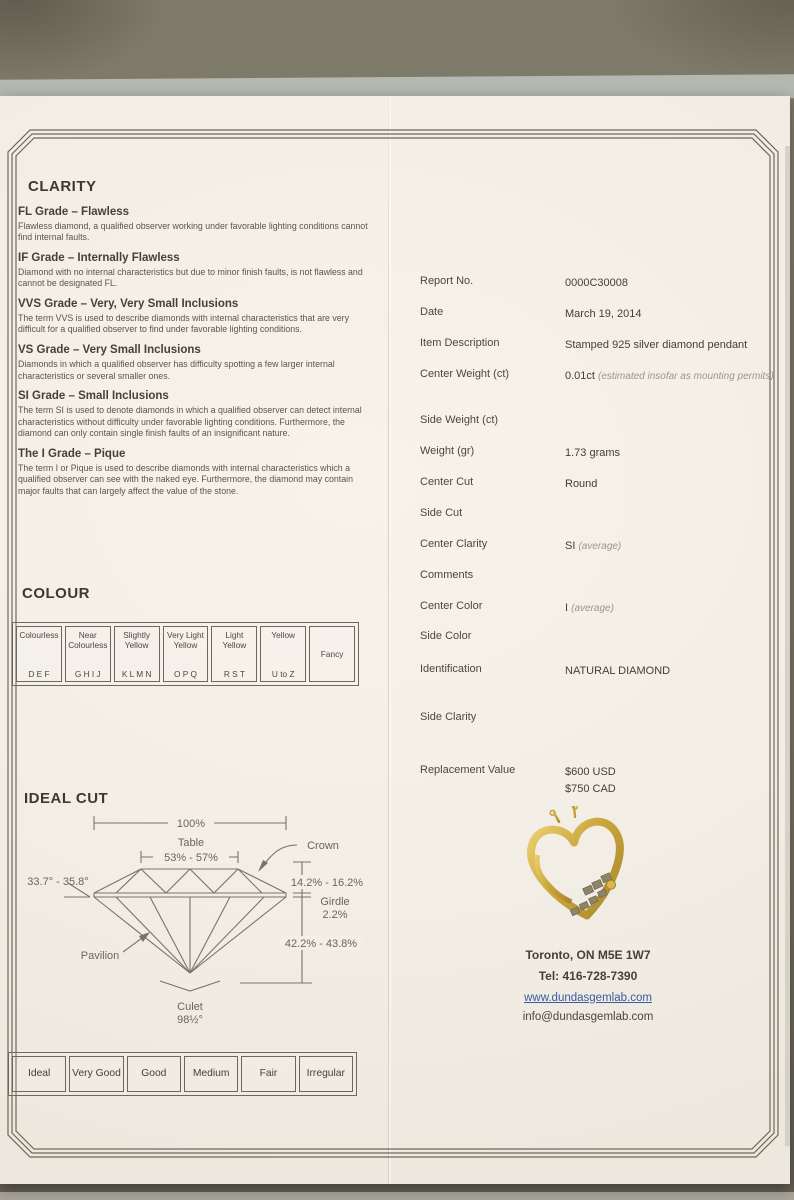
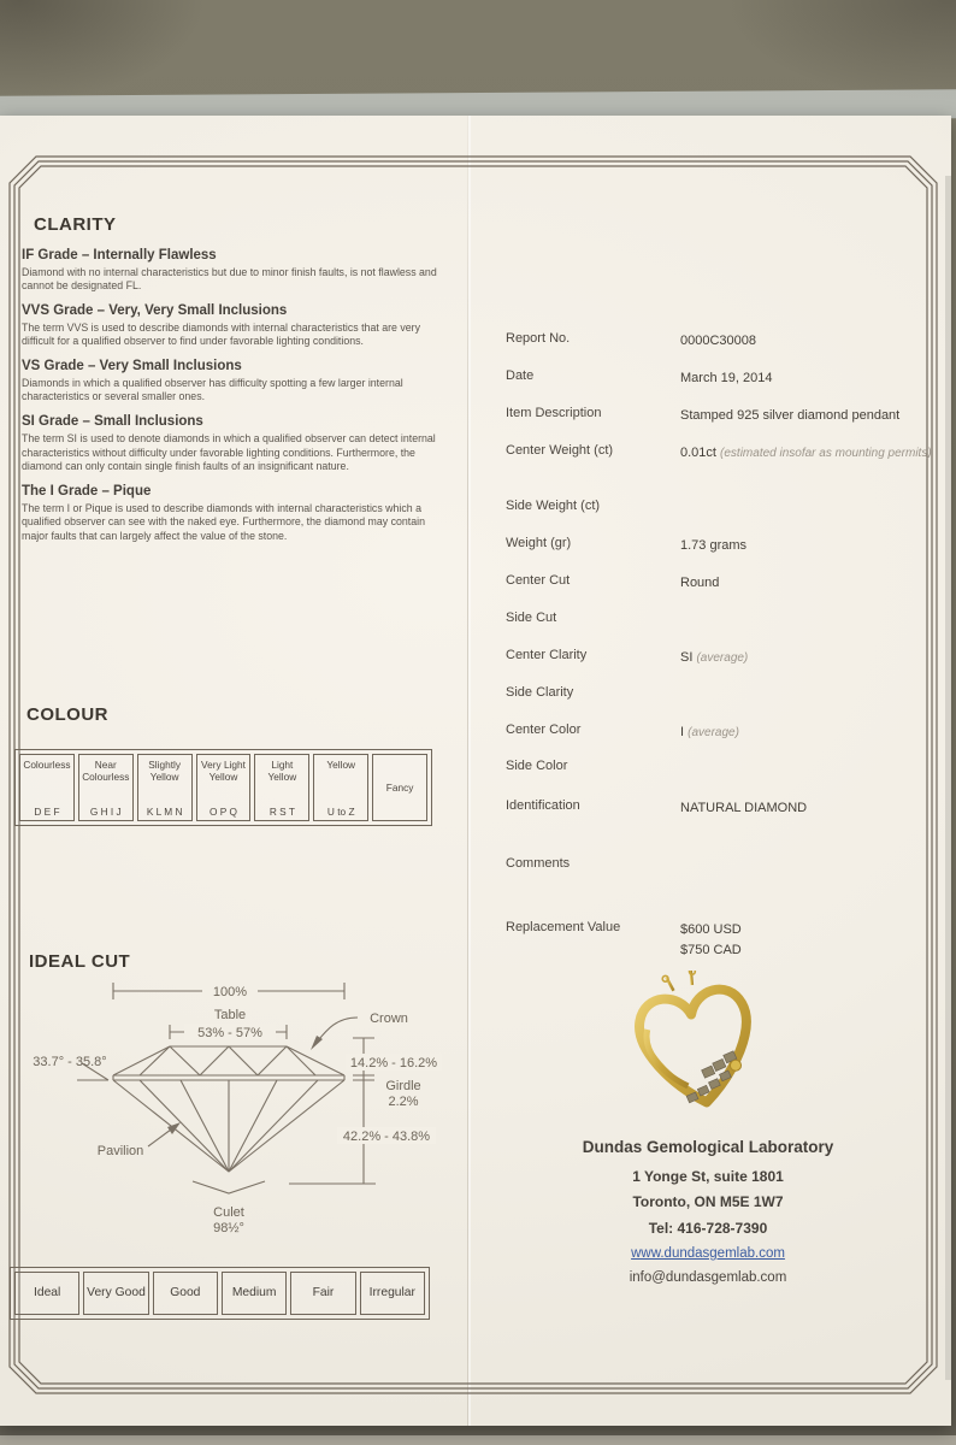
  CLARITY
- FL Grade – Flawless
- Flawless diamond, a qualified observer working under favorable lighting conditions cannot find internal faults.
  IF Grade – Internally Flawless
  Diamond with no internal characteristics but due to minor finish faults, is not flawless and cannot be designated FL.
  VVS Grade – Very, Very Small Inclusions
  The term VVS is used to describe diamonds with internal characteristics that are very difficult for a qualified observer to find under favorable lighting conditions.
  VS Grade – Very Small Inclusions
  Diamonds in which a qualified observer has difficulty spotting a few larger internal characteristics or several smaller ones.
  SI Grade – Small Inclusions
  The term SI is used to denote diamonds in which a qualified observer can detect internal characteristics without difficulty under favorable lighting conditions. Furthermore, the diamond can only contain single finish faults of an insignificant nature.
  The I Grade – Pique
  The term I or Pique is used to describe diamonds with internal characteristics which a qualified observer can see with the naked eye. Furthermore, the diamond may contain major faults that can largely affect the value of the stone.
  COLOUR
  Colourless
  D E F
  Near Colourless
  G H I J
  Slightly Yellow
  K L M N
  Very Light Yellow
  O P Q
  Light Yellow
  R S T
  Yellow
  U to Z
  Fancy
  IDEAL CUT
  100%
  Table
  53% - 57%
  Crown
  33.7° - 35.8°
  14.2% - 16.2%
  Girdle
  2.2%
  42.2% - 43.8%
  Pavilion
  Culet
  98½°
  Ideal
  Very Good
  Good
  Medium
  Fair
  Irregular
  Report No.
  0000C30008
  Date
  March 19, 2014
  Item Description
  Stamped 925 silver diamond pendant
  Center Weight (ct)
  0.01ct (estimated insofar as mounting permits)
  Side Weight (ct)
  Weight (gr)
  1.73 grams
  Center Cut
  Round
  Side Cut
  Center Clarity
  SI (average)
- Comments
+ Side Clarity
  Center Color
  I (average)
  Side Color
  Identification
  NATURAL DIAMOND
- Side Clarity
+ Comments
  Replacement Value
  $600 USD
  $750 CAD
+ Dundas Gemological Laboratory
+ 1 Yonge St, suite 1801
  Toronto, ON M5E 1W7
  Tel: 416-728-7390
  www.dundasgemlab.com
  info@dundasgemlab.com
